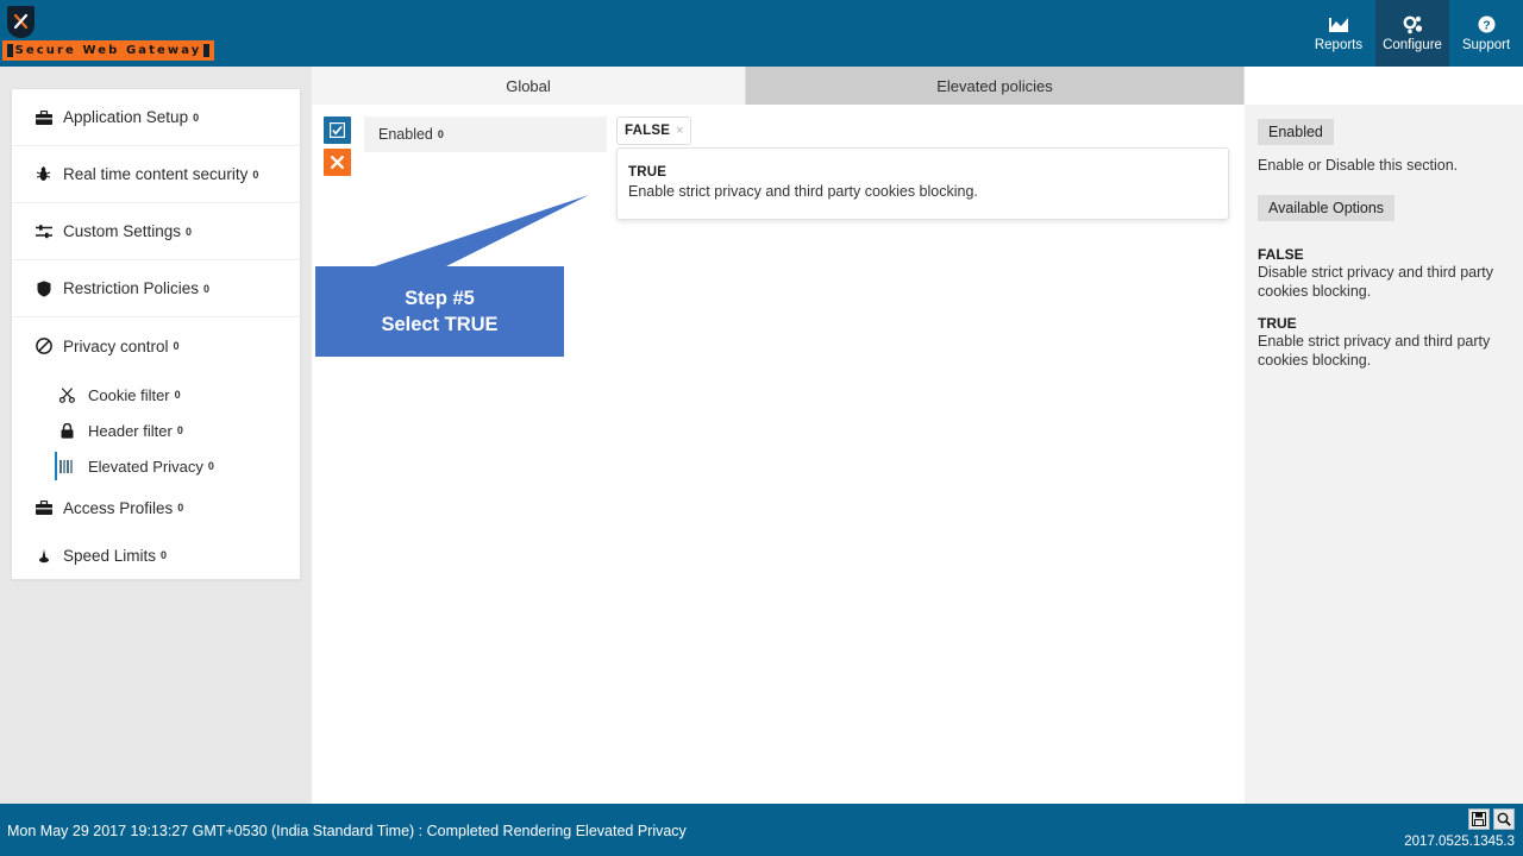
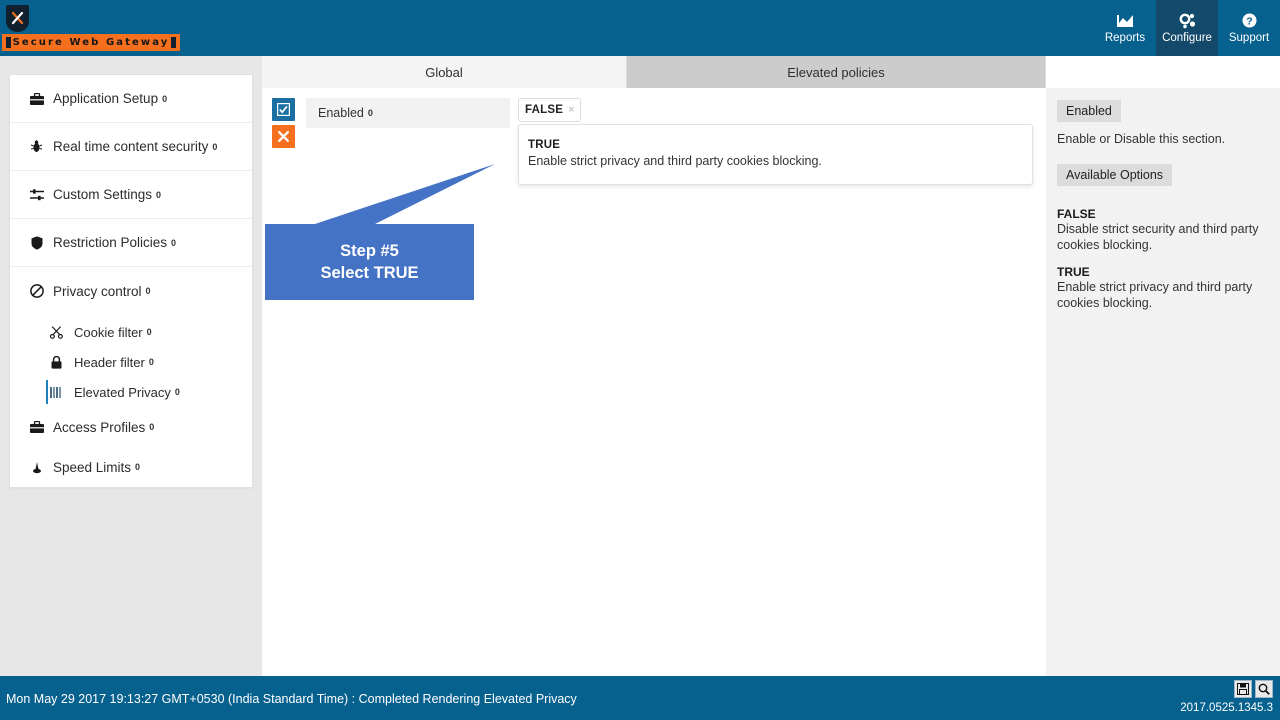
  Secure Web Gateway
  Reports
  Configure
  ?
  Support
  Application Setup
  0
  Real time content security
  0
  Custom Settings
  0
  Restriction Policies
  0
  Privacy control
  0
  Cookie filter
  0
  Header filter
  0
  Elevated Privacy
  0
  Access Profiles
  0
  Speed Limits
  0
  Global
  Elevated policies
  Enabled
  0
  FALSE
  ×
  TRUE
  Enable strict privacy and third party cookies blocking.
  Step #5
  Select TRUE
  Enabled
  Enable or Disable this section.
  Available Options
  FALSE
- Disable strict privacy and third party cookies blocking.
+ Disable strict security and third party cookies blocking.
  TRUE
  Enable strict privacy and third party cookies blocking.
  Mon May 29 2017 19:13:27 GMT+0530 (India Standard Time) : Completed Rendering Elevated Privacy
  2017.0525.1345.3
